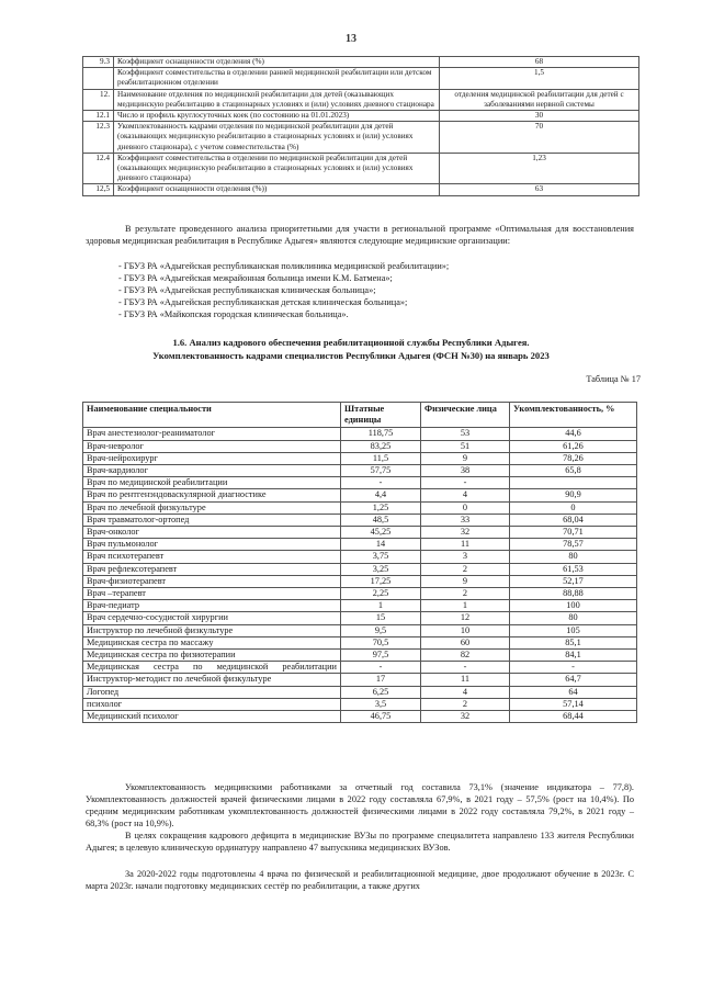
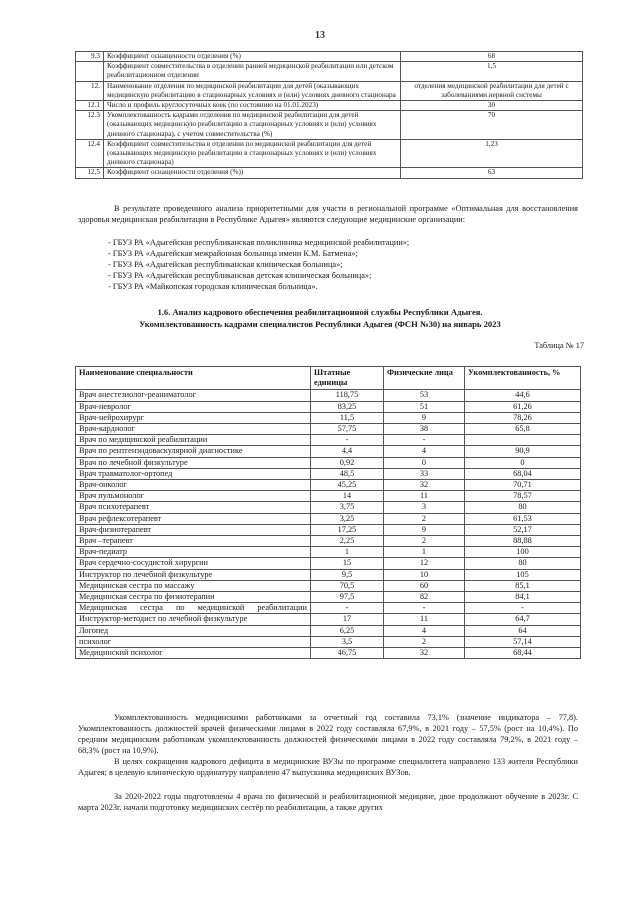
  13
  9.3	Коэффициент оснащенности отделения (%)	68
  	Коэффициент совместительства в отделении ранней медицинской реабилитации или детском реабилитационном отделении	1,5
  12.	Наименование отделения по медицинской реабилитации для детей (оказывающих медицинскую реабилитацию в стационарных условиях и (или) условиях дневного стационара	отделения медицинской реабилитации для детей с заболеваниями нервной системы
  12.1	Число и профиль круглосуточных коек (по состоянию на 01.01.2023)	30
  12.3	Укомплектованность кадрами отделения по медицинской реабилитации для детей (оказывающих медицинскую реабилитацию в стационарных условиях и (или) условиях дневного стационара), с учетом совместительства (%)	70
  12.4	Коэффициент совместительства в отделении по медицинской реабилитации для детей (оказывающих медицинскую реабилитацию в стационарных условиях и (или) условиях дневного стационара)	1,23
  12,5	Коэффициент оснащенности отделения (%))	63
  В результате проведенного анализа приоритетными для участи в региональной программе «Оптимальная для восстановления здоровья медицинская реабилитация в Республике Адыгея» являются следующие медицинские организации:
  - ГБУЗ РА «Адыгейская республиканская поликлиника медицинской реабилитации»;
  - ГБУЗ РА «Адыгейская межрайонная больница имени К.М. Батмена»;
  - ГБУЗ РА «Адыгейская республиканская клиническая больница»;
  - ГБУЗ РА «Адыгейская республиканская детская клиническая больница»;
  - ГБУЗ РА «Майкопская городская клиническая больница».
  1.6. Анализ кадрового обеспечения реабилитационной службы Республики Адыгея.
  Укомплектованность кадрами специалистов Республики Адыгея (ФСН №30) на январь 2023
  Таблица № 17
  Наименование специальности	Штатные единицы	Физические лица	Укомплектованность, %
  Врач анестезиолог-реаниматолог	118,75	53	44,6
  Врач-невролог	83,25	51	61,26
  Врач-нейрохирург	11,5	9	78,26
  Врач-кардиолог	57,75	38	65,8
  Врач по медицинской реабилитации	-	-
  Врач по рентгенэндоваскулярной диагностике	4,4	4	90,9
- Врач по лечебной физкультуре	1,25	0	0
+ Врач по лечебной физкультуре	0,92	0	0
  Врач травматолог-ортопед	48,5	33	68,04
  Врач-онколог	45,25	32	70,71
  Врач пульмонолог	14	11	78,57
  Врач психотерапевт	3,75	3	80
  Врач рефлексотерапевт	3,25	2	61,53
  Врач-физиотерапевт	17,25	9	52,17
  Врач –терапевт	2,25	2	88,88
  Врач-педиатр	1	1	100
  Врач сердечно-сосудистой хирургии	15	12	80
  Инструктор по лечебной физкультуре	9,5	10	105
  Медицинская сестра по массажу	70,5	60	85,1
  Медицинская сестра по физиотерапии	97,5	82	84,1
  Медицинская сестра по медицинской реабилитации	-	-	-
  Инструктор-методист по лечебной физкультуре	17	11	64,7
  Логопед	6,25	4	64
  психолог	3,5	2	57,14
  Медицинский психолог	46,75	32	68,44
  Укомплектованность медицинскими работниками за отчетный год составила 73,1% (значение индикатора – 77,8). Укомплектованность должностей врачей физическими лицами в 2022 году составляла 67,9%, в 2021 году – 57,5% (рост на 10,4%). По средним медицинским работникам укомплектованность должностей физическими лицами в 2022 году составляла 79,2%, в 2021 году – 68,3% (рост на 10,9%).
  В целях сокращения кадрового дефицита в медицинские ВУЗы по программе специалитета направлено 133 жителя Республики Адыгея; в целевую клиническую ординатуру направлено 47 выпускника медицинских ВУЗов.
  За 2020-2022 годы подготовлены 4 врача по физической и реабилитационной медицине, двое продолжают обучение в 2023г. С марта 2023г. начали подготовку медицинских сестёр по реабилитации, а также других
